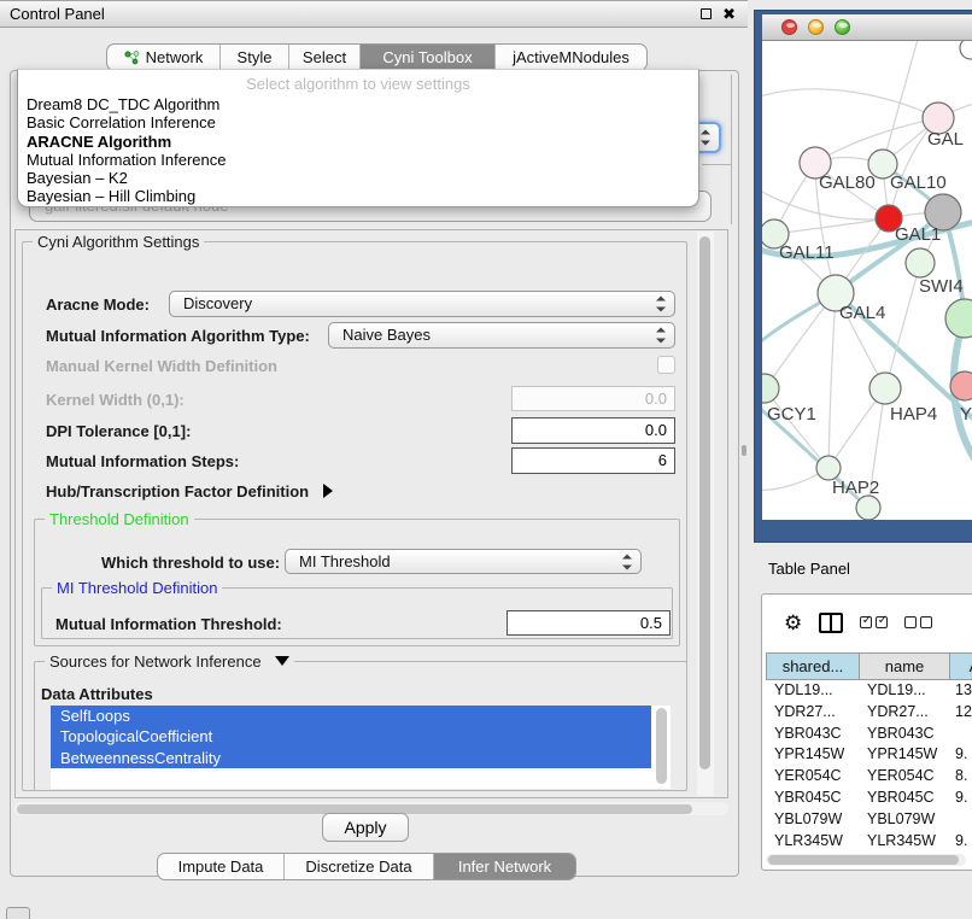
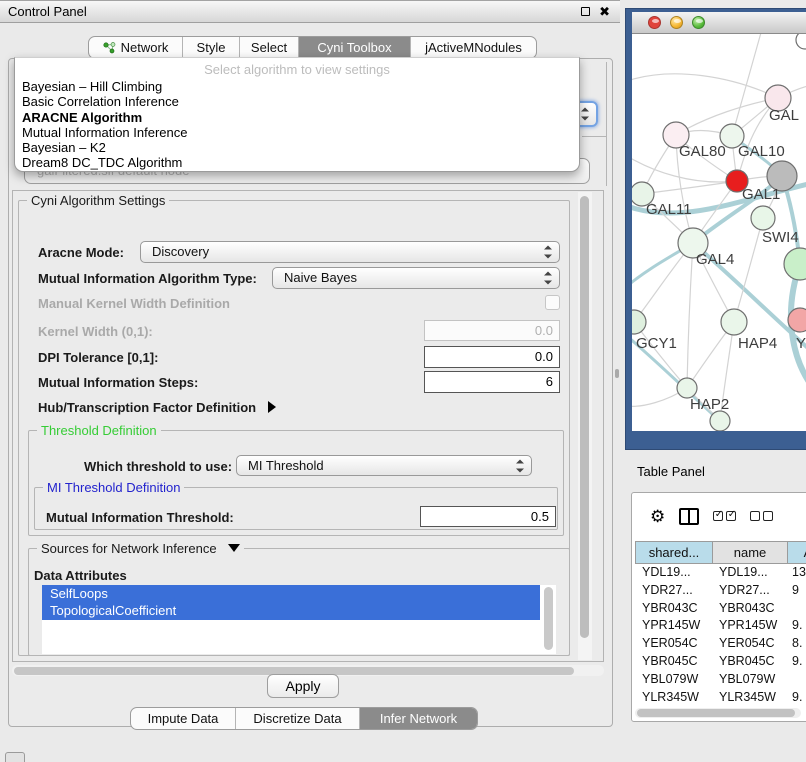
  Control Panel
  ✖
  Network
  Style
  Select
  Cyni Toolbox
  jActiveMNodules
  Select algorithm to view settings
- Dream8 DC_TDC Algorithm
+ Bayesian – Hill Climbing
  Basic Correlation Inference
  ARACNE Algorithm
  Mutual Information Inference
  Bayesian – K2
- Bayesian – Hill Climbing
+ Dream8 DC_TDC Algorithm
  Cyni Algorithm Settings
  Aracne Mode:
  Discovery
  Mutual Information Algorithm Type:
  Naive Bayes
  Manual Kernel Width Definition
  Kernel Width (0,1):
  0.0
  DPI Tolerance [0,1]:
  0.0
  Mutual Information Steps:
  6
  Hub/Transcription Factor Definition
  Threshold Definition
  Which threshold to use:
  MI Threshold
  MI Threshold Definition
  Mutual Information Threshold:
  0.5
  Sources for Network Inference
  Data Attributes
  SelfLoops
  TopologicalCoefficient
- BetweennessCentrality
  Apply
  Impute Data
  Discretize Data
  Infer Network
  GAL
  GAL80
  GAL10
  GAL1
  GAL11
  SWI4
  GAL4
  GCY1
  HAP4
  Y
  HAP2
  Table Panel
  ⚙
  shared...
  name
  YDL19...
  YDL19...
  13
  YDR27...
  YDR27...
- 12
+ 9
  YBR043C
  YBR043C
  YPR145W
  YPR145W
  9.
  YER054C
  YER054C
  8.
  YBR045C
  YBR045C
  9.
  YBL079W
  YBL079W
  YLR345W
  YLR345W
  9.
